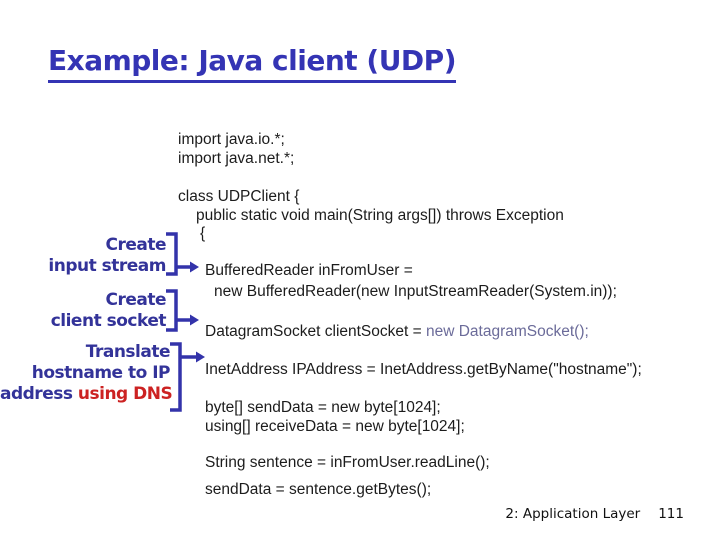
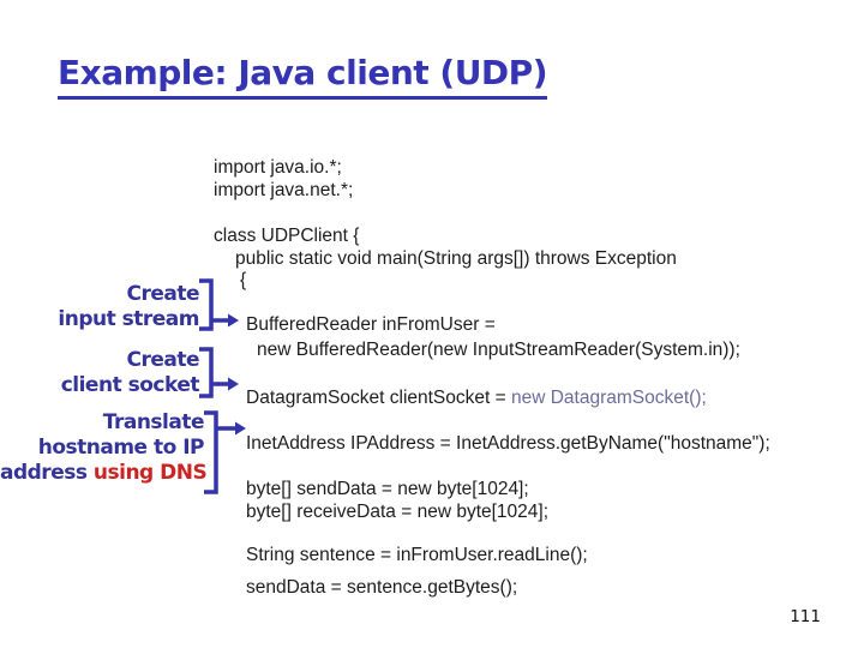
  Example: Java client (UDP)
  import java.io.*;
  import java.net.*;
  class UDPClient {
  public static void main(String args[]) throws Exception
  {
  BufferedReader inFromUser =
  new BufferedReader(new InputStreamReader(System.in));
  DatagramSocket clientSocket = new DatagramSocket();
  InetAddress IPAddress = InetAddress.getByName("hostname");
  byte[] sendData = new byte[1024];
- using[] receiveData = new byte[1024];
+ byte[] receiveData = new byte[1024];
  String sentence = inFromUser.readLine();
  sendData = sentence.getBytes();
  Create
  input stream
  Create
  client socket
  Translate
  hostname to IP
  address using DNS
- 2: Application Layer
  111
